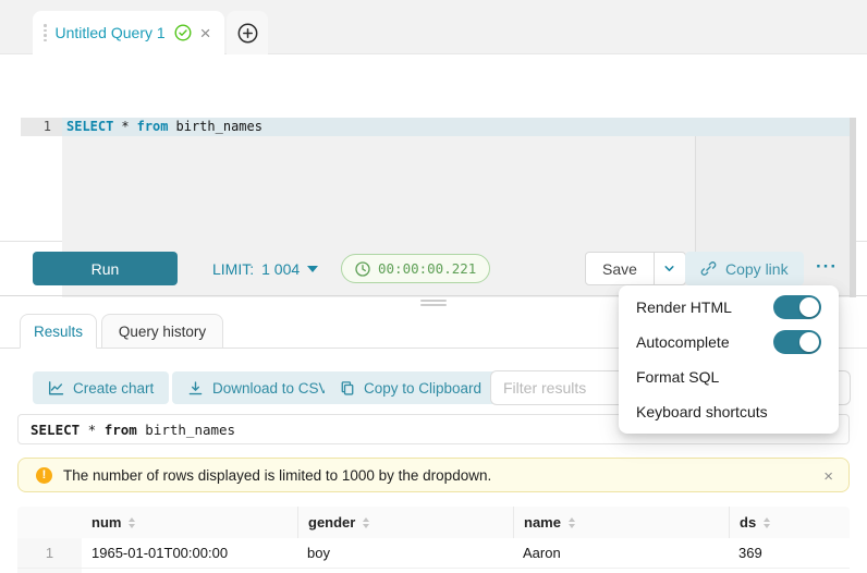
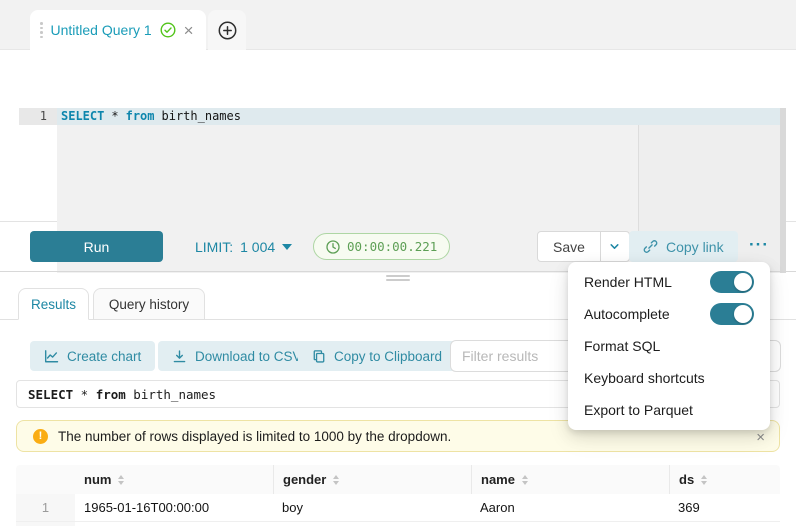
  Untitled Query 1
  ×
  1
  SELECT * from birth_names
  Run
  LIMIT:
  1 004
  00:00:00.221
  Save
  Copy link
  ···
  Results
  Query history
  Create chart
  Download to CS
  Copy to Clipboard
  Filter results
  SELECT
  *
  from
  birth_names
  !
  The number of rows displayed is limited to 1000 by the dropdown.
  ×
  num
  gender
  name
  ds
  1
- 1965-01-01T00:00:00
+ 1965-01-16T00:00:00
  boy
  Aaron
  369
  Render HTML
  Autocomplete
  Format SQL
  Keyboard shortcuts
+ Export to Parquet
